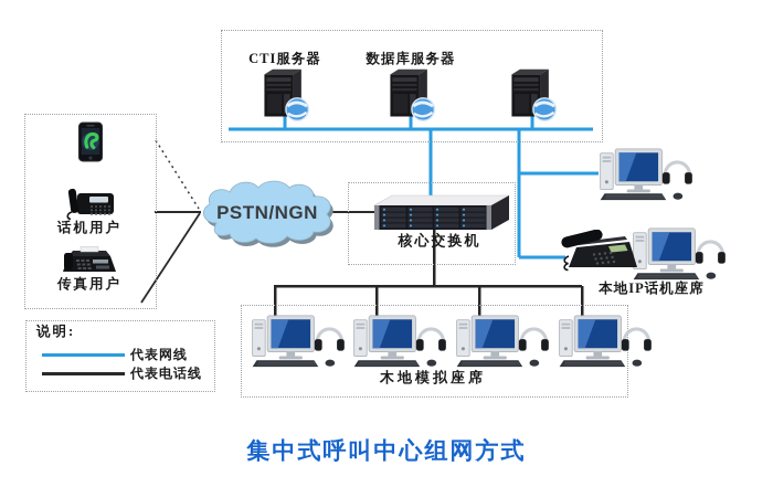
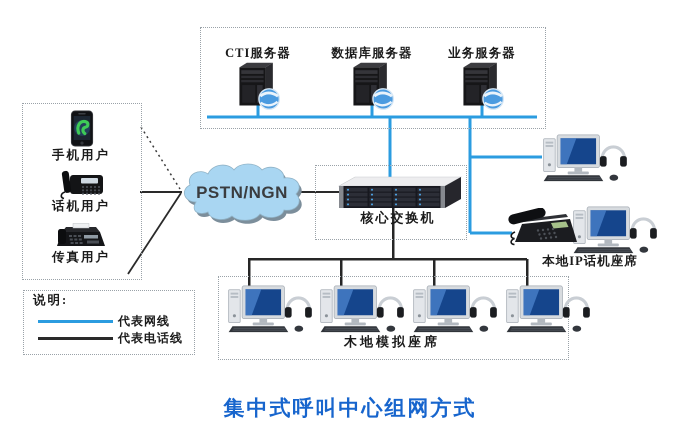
  CTI服务器
  数据库服务器
+ 业务服务器
+ 手机用户
  话机用户
  传真用户
  PSTN/NGN
  核心交换机
  本地IP话机座席
  木地模拟座席
  说明:
  代表网线
  代表电话线
  集中式呼叫中心组网方式
